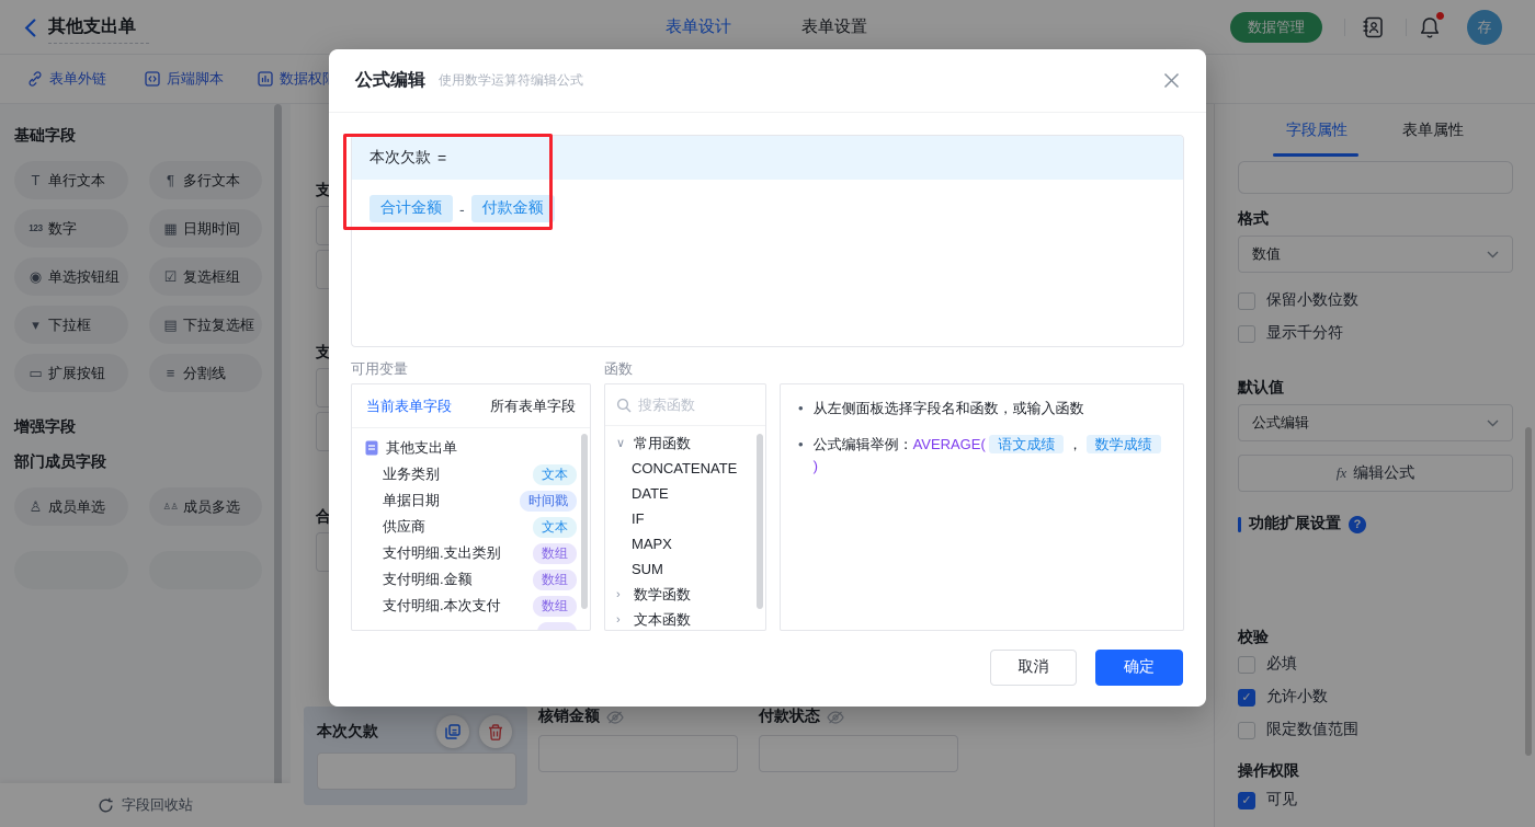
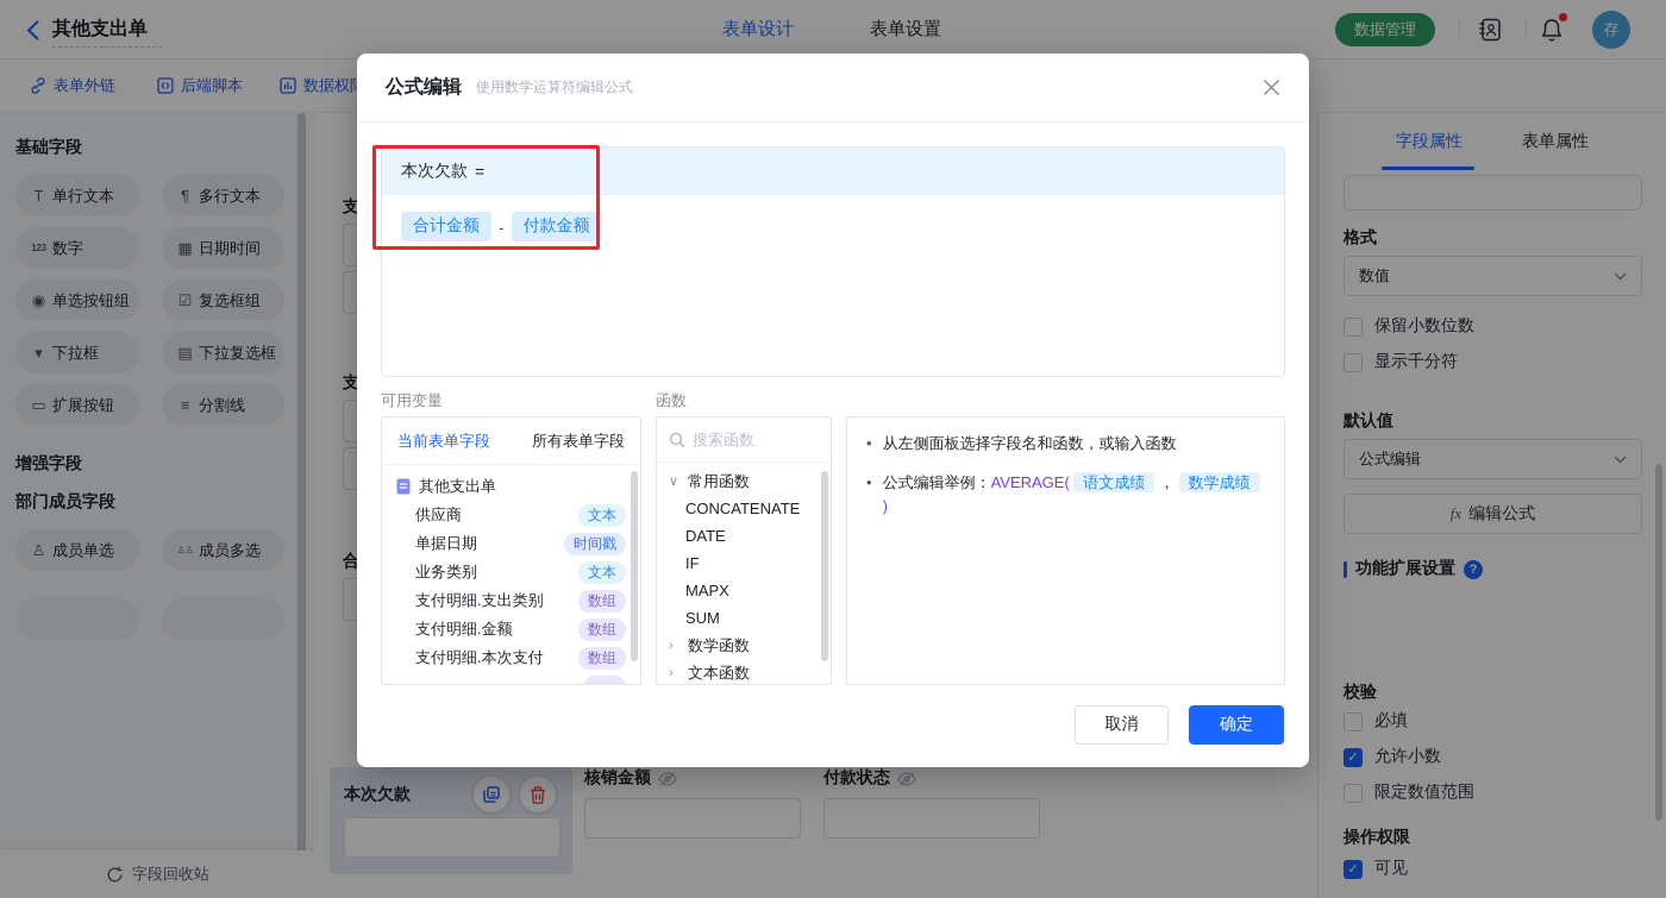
  其他支出单
  表单设计
  表单设置
  数据管理
  存
  表单外链
  后端脚本
  数据权
  基础字段
  T
  单行文本
  ¶
  多行文本
  123
  数字
  ▦
  日期时间
  ◉
  单选按钮组
  ☑
  复选框组
  ▾
  下拉框
  ▤
  下拉复选框
  ▭
  扩展按钮
  ≡
  分割线
  增强字段
  部门成员字段
  ♙
  成员单选
  ♙♙
  成员多选
  字段回收站
  支
  支
  合
  本次欠款
  核销金额
  付款状态
  字段属性
  表单属性
  格式
  数值
  保留小数位数
  显示千分符
  默认值
  公式编辑
  fx
  编辑公式
  功能扩展设置
  ?
  校验
  必填
  允许小数
  限定数值范围
  操作权限
  可见
  公式编辑
  使用数学运算符编辑公式
  本次欠款
  =
  合计金额
  -
  付款金额
  可用变量
  函数
  当前表单字段
  所有表单字段
  其他支出单
- 业务类别
+ 供应商
  文本
  单据日期
  时间戳
- 供应商
+ 业务类别
  文本
  支付明细.支出类别
  数组
  支付明细.金额
  数组
  支付明细.本次支付
  数组
  搜索函数
  ∨
  常用函数
  CONCATENATE
  DATE
  IF
  MAPX
  SUM
  ›
  数学函数
  ›
  文本函数
  •
  从左侧面板选择字段名和函数，或输入函数
  •
  公式编辑举例：AVERAGE( 语文成绩 ， 数学成绩 )
  取消
  确定
